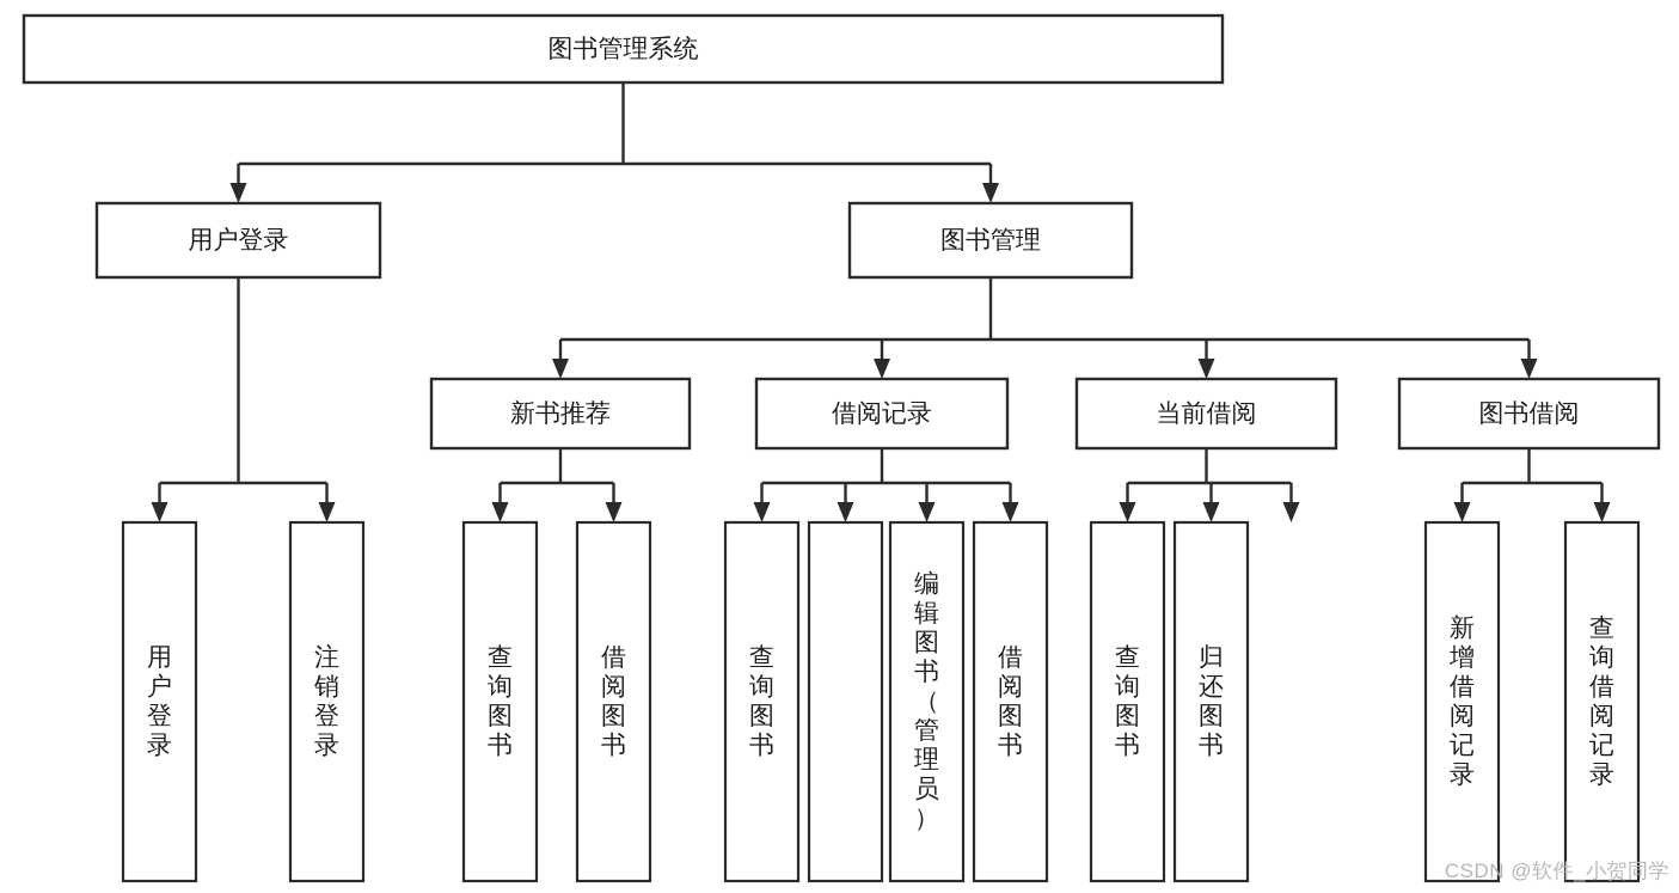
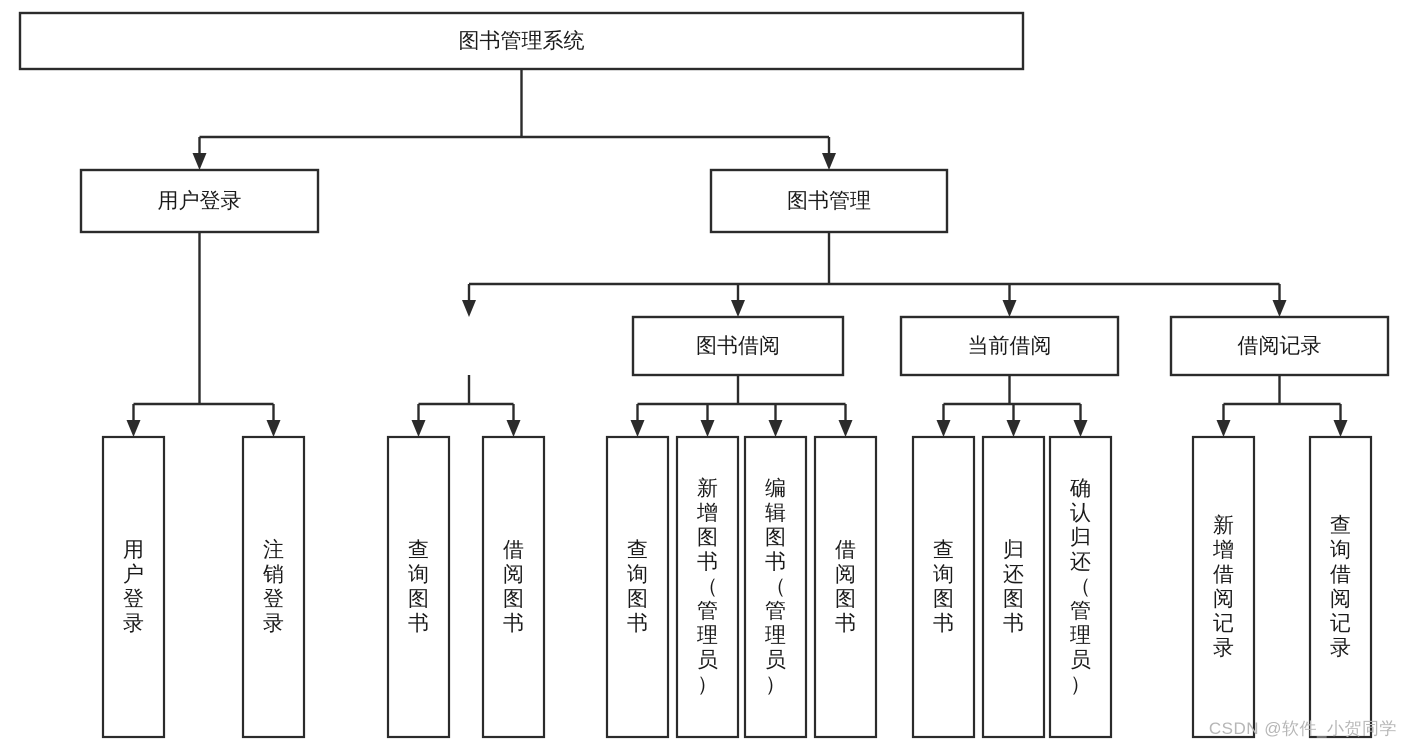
  图书管理系统
  用户登录
  图书管理
- 新书推荐
- 借阅记录
+ 图书借阅
  当前借阅
- 图书借阅
+ 借阅记录
  用户登录
  注销登录
  查询图书
  借阅图书
  查询图书
+ 新增图书（管理员）
  编辑图书（管理员）
  借阅图书
  查询图书
  归还图书
+ 确认归还（管理员）
  新增借阅记录
  查询借阅记录
  CSDN @软件_小贺同学
